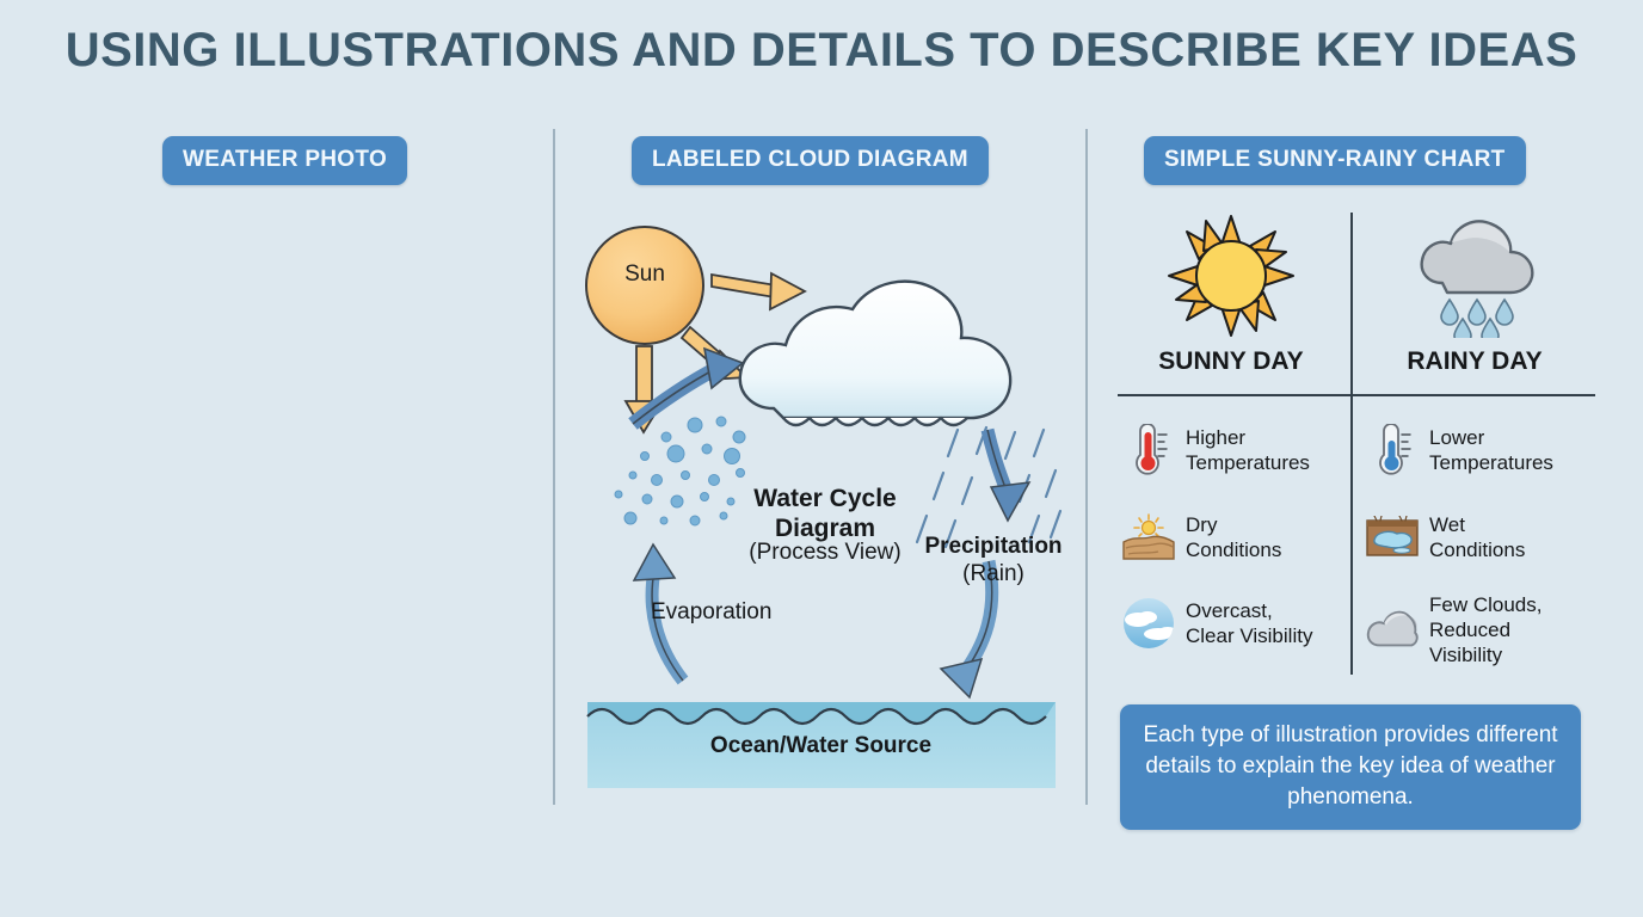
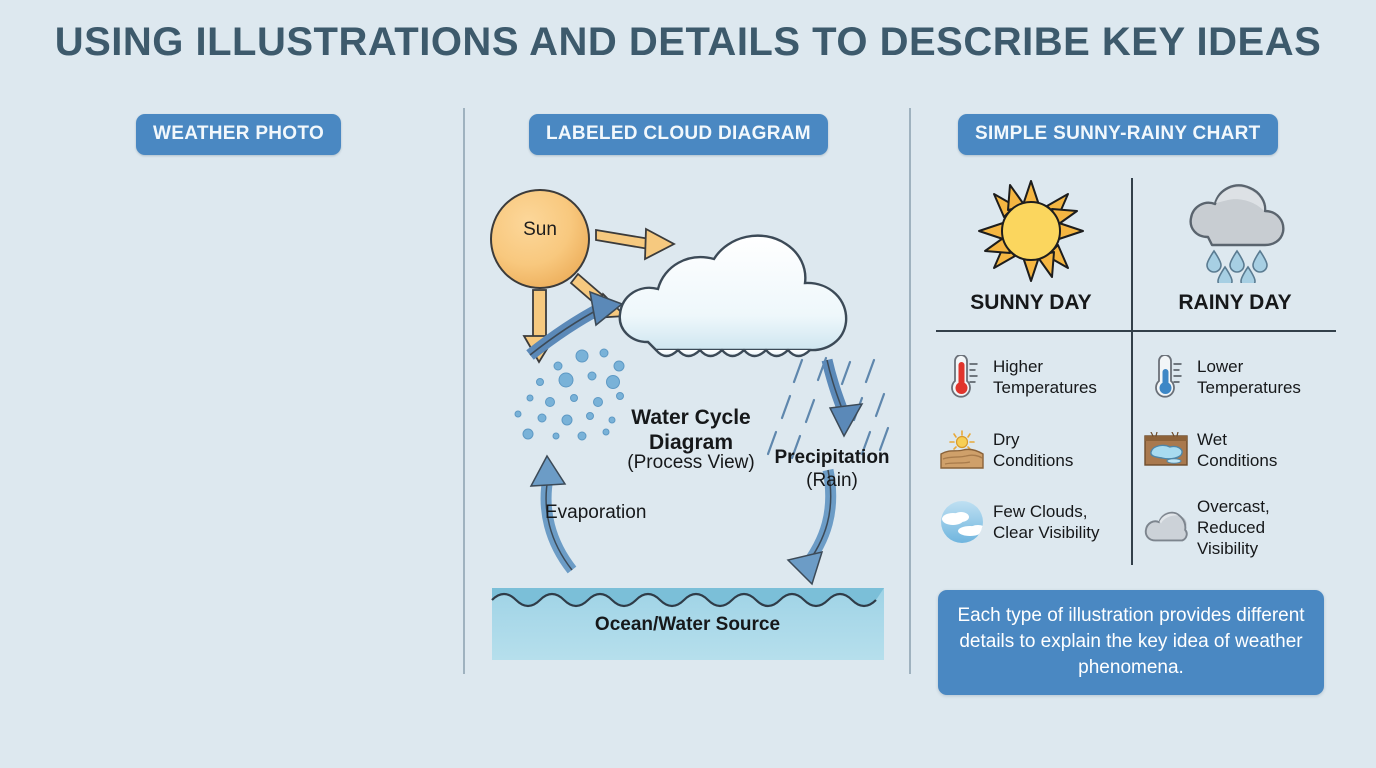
  USING ILLUSTRATIONS AND DETAILS TO DESCRIBE KEY IDEAS
  WEATHER PHOTO
  LABELED CLOUD DIAGRAM
  SIMPLE SUNNY-RAINY CHART
  Sun
  Water Cycle
  Diagram
  (Process View)
  Precipitation
  (Rain)
  Evaporation
  Ocean/Water Source
  SUNNY DAY
  RAINY DAY
  Higher
  Temperatures
  Dry
  Conditions
- Overcast,
+ Few Clouds,
  Clear Visibility
  Lower
  Temperatures
  Wet
  Conditions
- Few Clouds,
+ Overcast,
  Reduced
  Visibility
  Each type of illustration provides different details to explain the key idea of weather phenomena.
